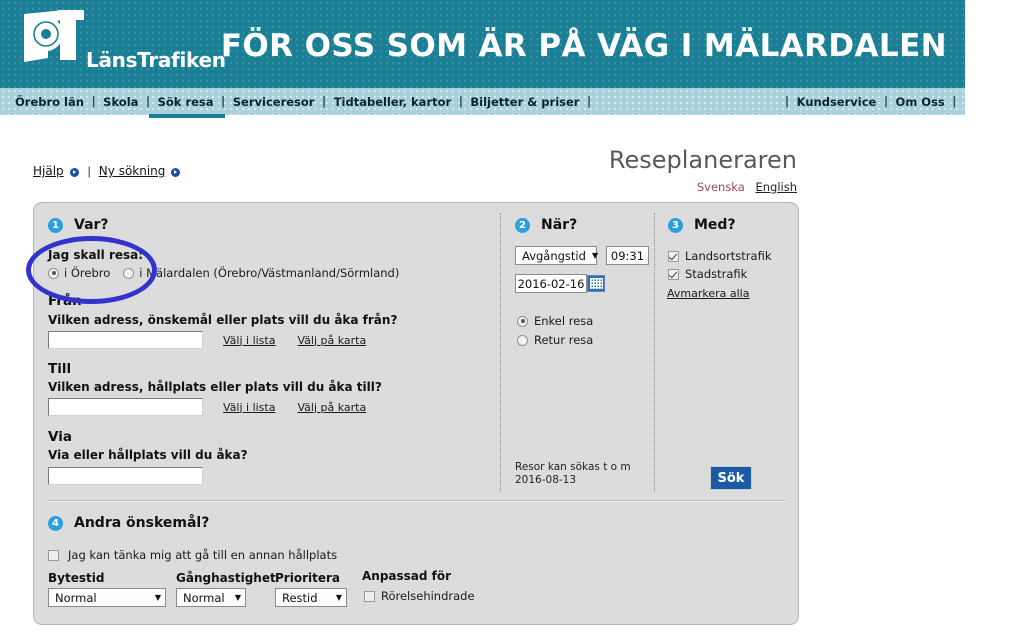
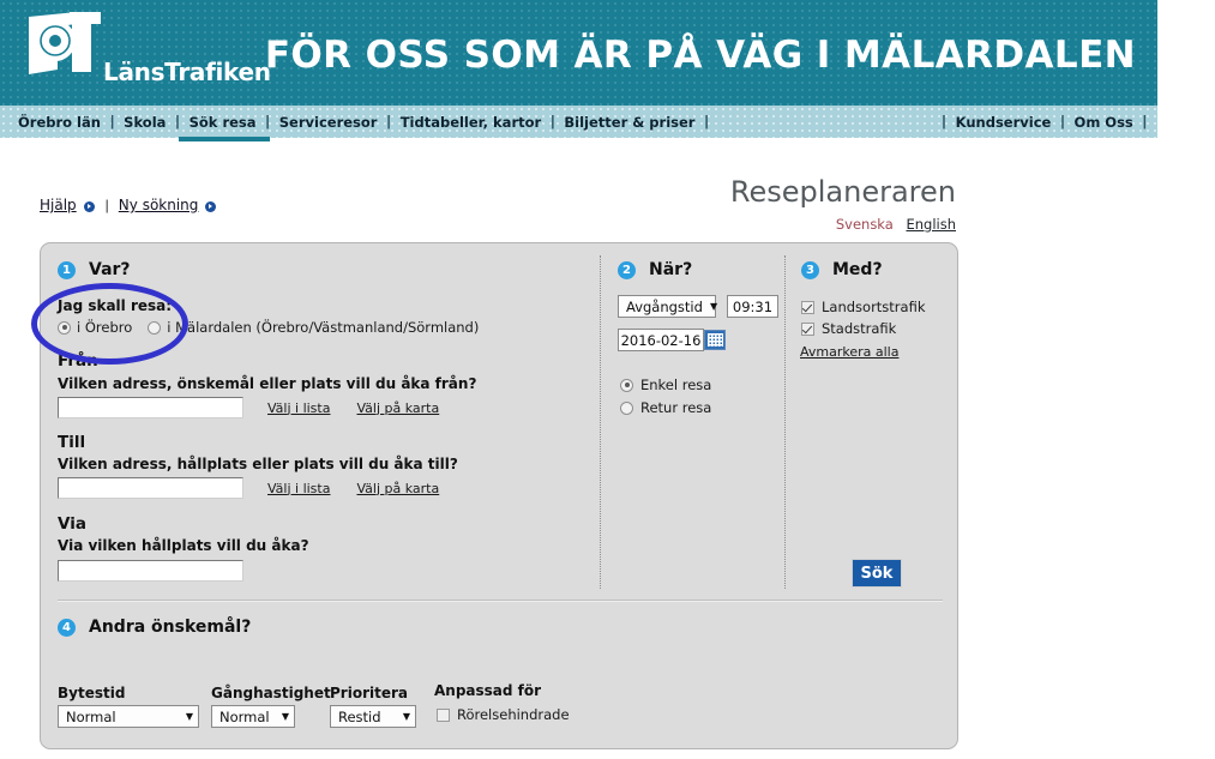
  LänsTrafiken
  FÖR OSS SOM ÄR PÅ VÄG I MÄLARDALEN
  Örebro län
  |
  Skola
  |
  Sök resa
  |
  Serviceresor
  |
  Tidtabeller, kartor
  |
  Biljetter & priser
  |
  |
  Kundservice
  |
  Om Oss
  |
  Hjälp
  |
  Ny sökning
  Reseplaneraren
  Svenska English
  1
  Var?
  Jag skall resa:
  i Örebro
  i Mälardalen (Örebro/Västmanland/Sörmland)
  Från
  Vilken adress, önskemål eller plats vill du åka från?
  Välj i lista
  Välj på karta
  Till
  Vilken adress, hållplats eller plats vill du åka till?
  Välj i lista
  Välj på karta
  Via
- Via eller hållplats vill du åka?
+ Via vilken hållplats vill du åka?
  2
  När?
  Avgångstid
  ▼
  09:31
  2016-02-16
  Enkel resa
  Retur resa
- Resor kan sökas t o m
- 2016-08-13
  3
  Med?
  Landsortstrafik
  Stadstrafik
  Avmarkera alla
  Sök
  4
  Andra önskemål?
- Jag kan tänka mig att gå till en annan hållplats
  Bytestid
  Normal
  ▼
  Gånghastighet
  Normal
  ▼
  Prioritera
  Restid
  ▼
  Anpassad för
  Rörelsehindrade
